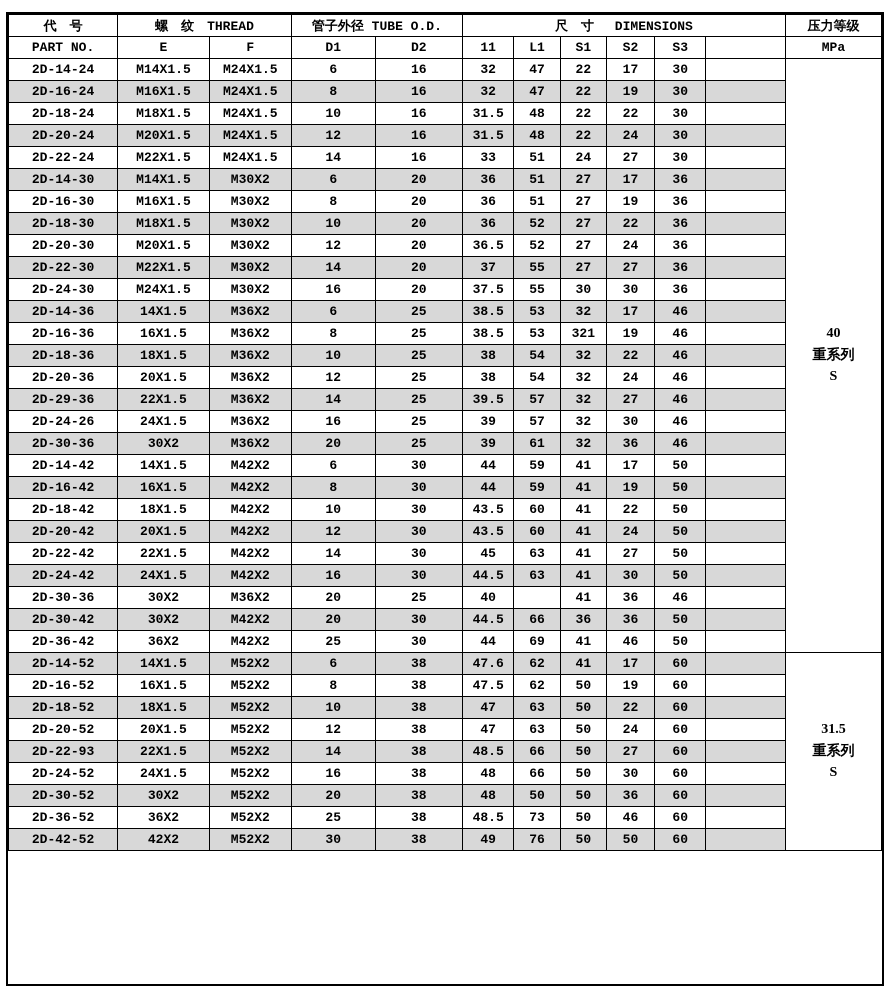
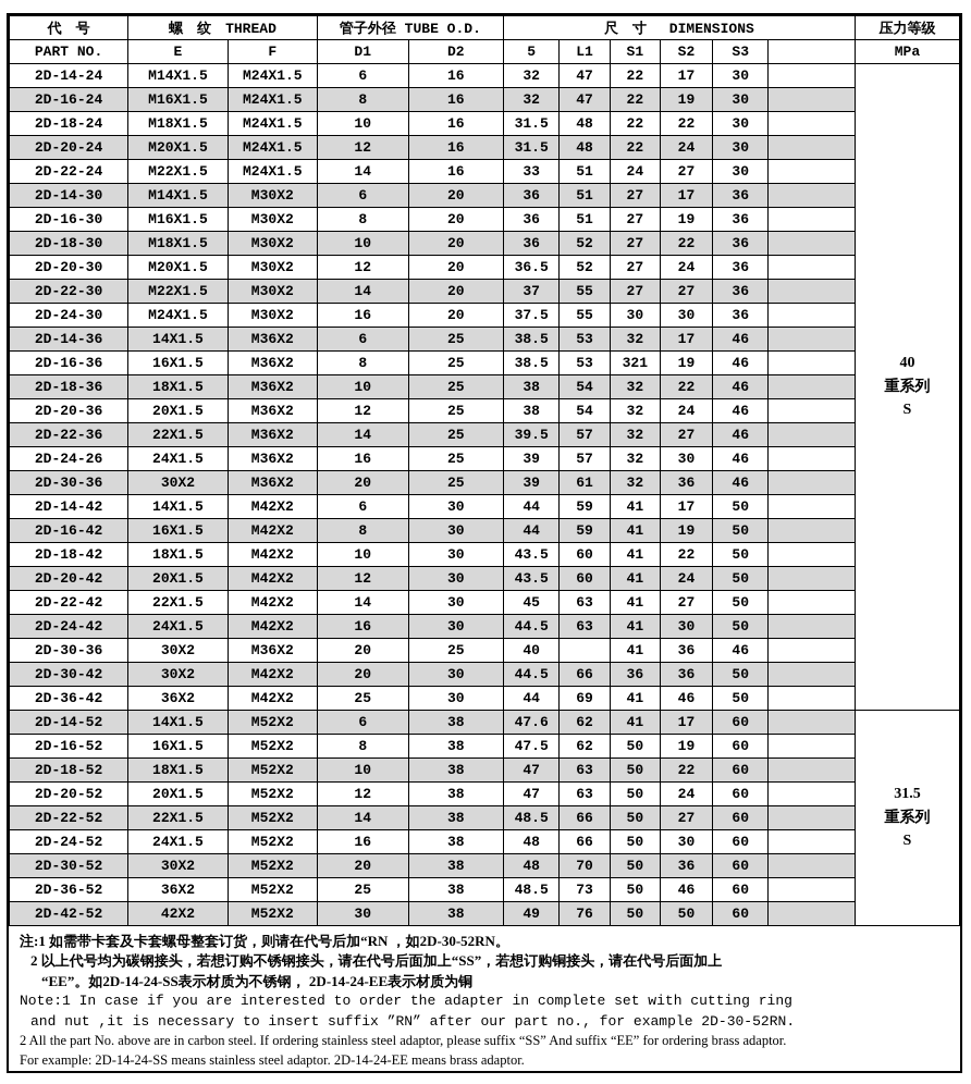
  代 号	螺 纹 THREAD	管子外径 TUBE O.D.	尺 寸 DIMENSIONS	压力等级
- PART NO.	E	F	D1	D2	11	L1	S1	S2	S3		MPa
+ PART NO.	E	F	D1	D2	5	L1	S1	S2	S3		MPa
  2D-14-24	M14X1.5	M24X1.5	6	16	32	47	22	17	30		40重系列S
  2D-16-24	M16X1.5	M24X1.5	8	16	32	47	22	19	30
  2D-18-24	M18X1.5	M24X1.5	10	16	31.5	48	22	22	30
  2D-20-24	M20X1.5	M24X1.5	12	16	31.5	48	22	24	30
  2D-22-24	M22X1.5	M24X1.5	14	16	33	51	24	27	30
  2D-14-30	M14X1.5	M30X2	6	20	36	51	27	17	36
  2D-16-30	M16X1.5	M30X2	8	20	36	51	27	19	36
  2D-18-30	M18X1.5	M30X2	10	20	36	52	27	22	36
  2D-20-30	M20X1.5	M30X2	12	20	36.5	52	27	24	36
  2D-22-30	M22X1.5	M30X2	14	20	37	55	27	27	36
  2D-24-30	M24X1.5	M30X2	16	20	37.5	55	30	30	36
  2D-14-36	14X1.5	M36X2	6	25	38.5	53	32	17	46
  2D-16-36	16X1.5	M36X2	8	25	38.5	53	321	19	46
  2D-18-36	18X1.5	M36X2	10	25	38	54	32	22	46
  2D-20-36	20X1.5	M36X2	12	25	38	54	32	24	46
- 2D-29-36	22X1.5	M36X2	14	25	39.5	57	32	27	46
+ 2D-22-36	22X1.5	M36X2	14	25	39.5	57	32	27	46
  2D-24-26	24X1.5	M36X2	16	25	39	57	32	30	46
  2D-30-36	30X2	M36X2	20	25	39	61	32	36	46
  2D-14-42	14X1.5	M42X2	6	30	44	59	41	17	50
  2D-16-42	16X1.5	M42X2	8	30	44	59	41	19	50
  2D-18-42	18X1.5	M42X2	10	30	43.5	60	41	22	50
  2D-20-42	20X1.5	M42X2	12	30	43.5	60	41	24	50
  2D-22-42	22X1.5	M42X2	14	30	45	63	41	27	50
  2D-24-42	24X1.5	M42X2	16	30	44.5	63	41	30	50
  2D-30-36	30X2	M36X2	20	25	40		41	36	46
  2D-30-42	30X2	M42X2	20	30	44.5	66	36	36	50
  2D-36-42	36X2	M42X2	25	30	44	69	41	46	50
  2D-14-52	14X1.5	M52X2	6	38	47.6	62	41	17	60		31.5重系列S
  2D-16-52	16X1.5	M52X2	8	38	47.5	62	50	19	60
  2D-18-52	18X1.5	M52X2	10	38	47	63	50	22	60
  2D-20-52	20X1.5	M52X2	12	38	47	63	50	24	60
- 2D-22-93	22X1.5	M52X2	14	38	48.5	66	50	27	60
+ 2D-22-52	22X1.5	M52X2	14	38	48.5	66	50	27	60
  2D-24-52	24X1.5	M52X2	16	38	48	66	50	30	60
- 2D-30-52	30X2	M52X2	20	38	48	50	50	36	60
+ 2D-30-52	30X2	M52X2	20	38	48	70	50	36	60
  2D-36-52	36X2	M52X2	25	38	48.5	73	50	46	60
  2D-42-52	42X2	M52X2	30	38	49	76	50	50	60
+ 注:1 如需带卡套及卡套螺母整套订货，则请在代号后加“RN ，如2D-30-52RN。
+ 2 以上代号均为碳钢接头，若想订购不锈钢接头，请在代号后面加上“SS”，若想订购铜接头，请在代号后面加上
+ “EE”。如2D-14-24-SS表示材质为不锈钢， 2D-14-24-EE表示材质为铜
+ Note:1 In case if you are interested to order the adapter in complete set with cutting ring
+ and nut ,it is necessary to insert suffix ”RN” after our part no., for example 2D-30-52RN.
+ 2 All the part No. above are in carbon steel. If ordering stainless steel adaptor, please suffix “SS” And suffix “EE” for ordering brass adaptor.
+ For example: 2D-14-24-SS means stainless steel adaptor. 2D-14-24-EE means brass adaptor.
